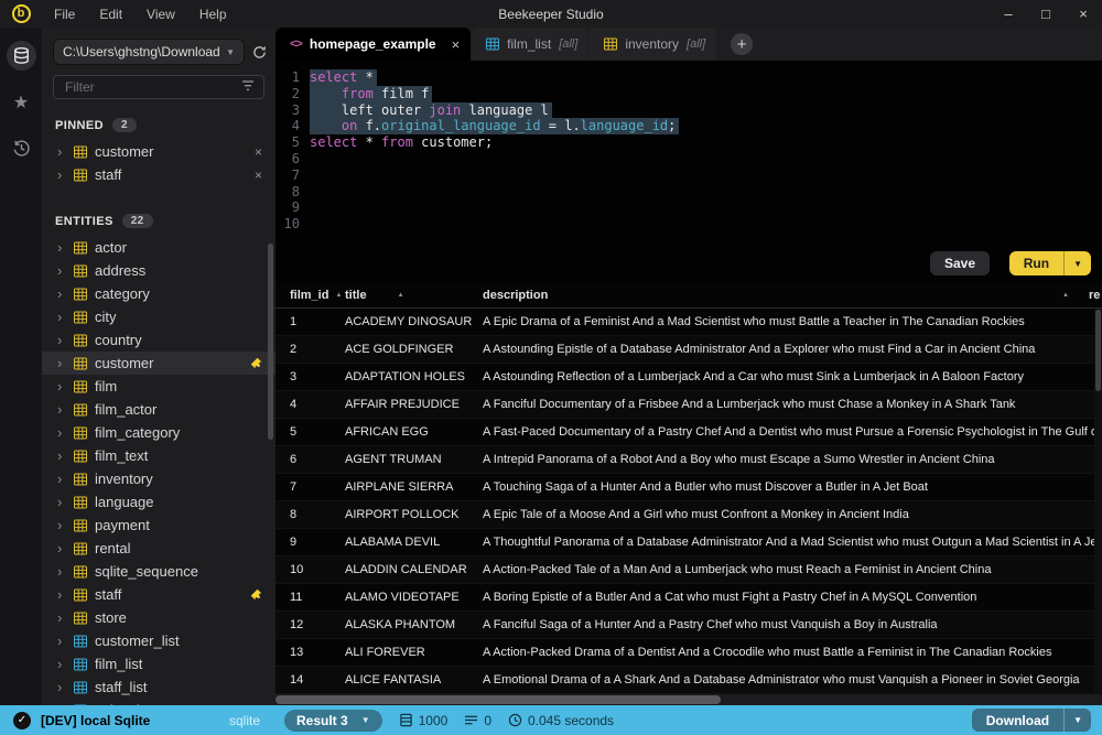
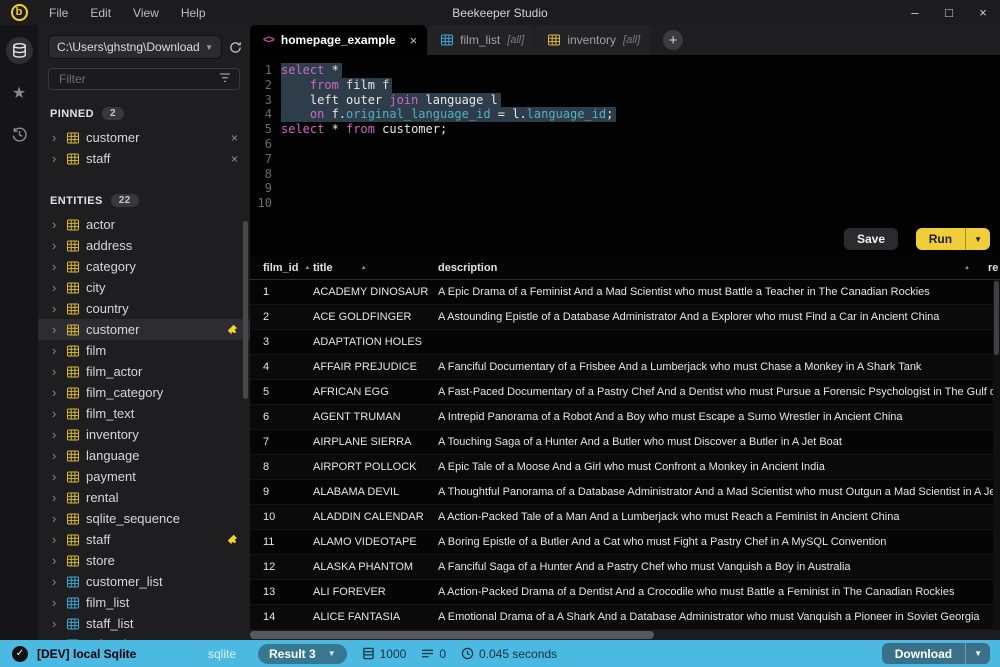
  b
  File
  Edit
  View
  Help
  Beekeeper Studio
  –
  □
  ×
  ★
  C:\Users\ghstng\Download
  ▼
  Filter
  PINNED
  2
  ›
  customer
  ×
  ›
  staff
  ×
  ENTITIES
  22
  ›
  actor
  ›
  address
  ›
  category
  ›
  city
  ›
  country
  ›
  customer
  ›
  film
  ›
  film_actor
  ›
  film_category
  ›
  film_text
  ›
  inventory
  ›
  language
  ›
  payment
  ›
  rental
  ›
  sqlite_sequence
  ›
  staff
  ›
  store
  ›
  customer_list
  ›
  film_list
  ›
  staff_list
  <>
  homepage_example
  ×
  film_list
  [all]
  inventory
  [all]
  +
  1
  select *
  2
  from film f
  3
  left outer join language l
  4
  on f.original_language_id = l.language_id;
  5
  select * from customer;
  6
  7
  8
  9
  10
  Save
  Run
  ▼
  film_id
  title
  description
  re
  1
  ACADEMY DINOSAUR
  A Epic Drama of a Feminist And a Mad Scientist who must Battle a Teacher in The Canadian Rockies
  2
  ACE GOLDFINGER
  A Astounding Epistle of a Database Administrator And a Explorer who must Find a Car in Ancient China
  3
  ADAPTATION HOLES
- A Astounding Reflection of a Lumberjack And a Car who must Sink a Lumberjack in A Baloon Factory
  4
  AFFAIR PREJUDICE
  A Fanciful Documentary of a Frisbee And a Lumberjack who must Chase a Monkey in A Shark Tank
  5
  AFRICAN EGG
  A Fast-Paced Documentary of a Pastry Chef And a Dentist who must Pursue a Forensic Psychologist in The Gulf
  6
  AGENT TRUMAN
  A Intrepid Panorama of a Robot And a Boy who must Escape a Sumo Wrestler in Ancient China
  7
  AIRPLANE SIERRA
  A Touching Saga of a Hunter And a Butler who must Discover a Butler in A Jet Boat
  8
  AIRPORT POLLOCK
  A Epic Tale of a Moose And a Girl who must Confront a Monkey in Ancient India
  9
  ALABAMA DEVIL
  A Thoughtful Panorama of a Database Administrator And a Mad Scientist who must Outgun a Mad Scientist in A J
  10
  ALADDIN CALENDAR
  A Action-Packed Tale of a Man And a Lumberjack who must Reach a Feminist in Ancient China
  11
  ALAMO VIDEOTAPE
  A Boring Epistle of a Butler And a Cat who must Fight a Pastry Chef in A MySQL Convention
  12
  ALASKA PHANTOM
  A Fanciful Saga of a Hunter And a Pastry Chef who must Vanquish a Boy in Australia
  13
  ALI FOREVER
  A Action-Packed Drama of a Dentist And a Crocodile who must Battle a Feminist in The Canadian Rockies
  14
  ALICE FANTASIA
  A Emotional Drama of a A Shark And a Database Administrator who must Vanquish a Pioneer in Soviet Georgia
  ✓
  [DEV] local Sqlite
  sqlite
  Result 3
  ▼
  1000
  0
  0.045 seconds
  Download
  ▼
